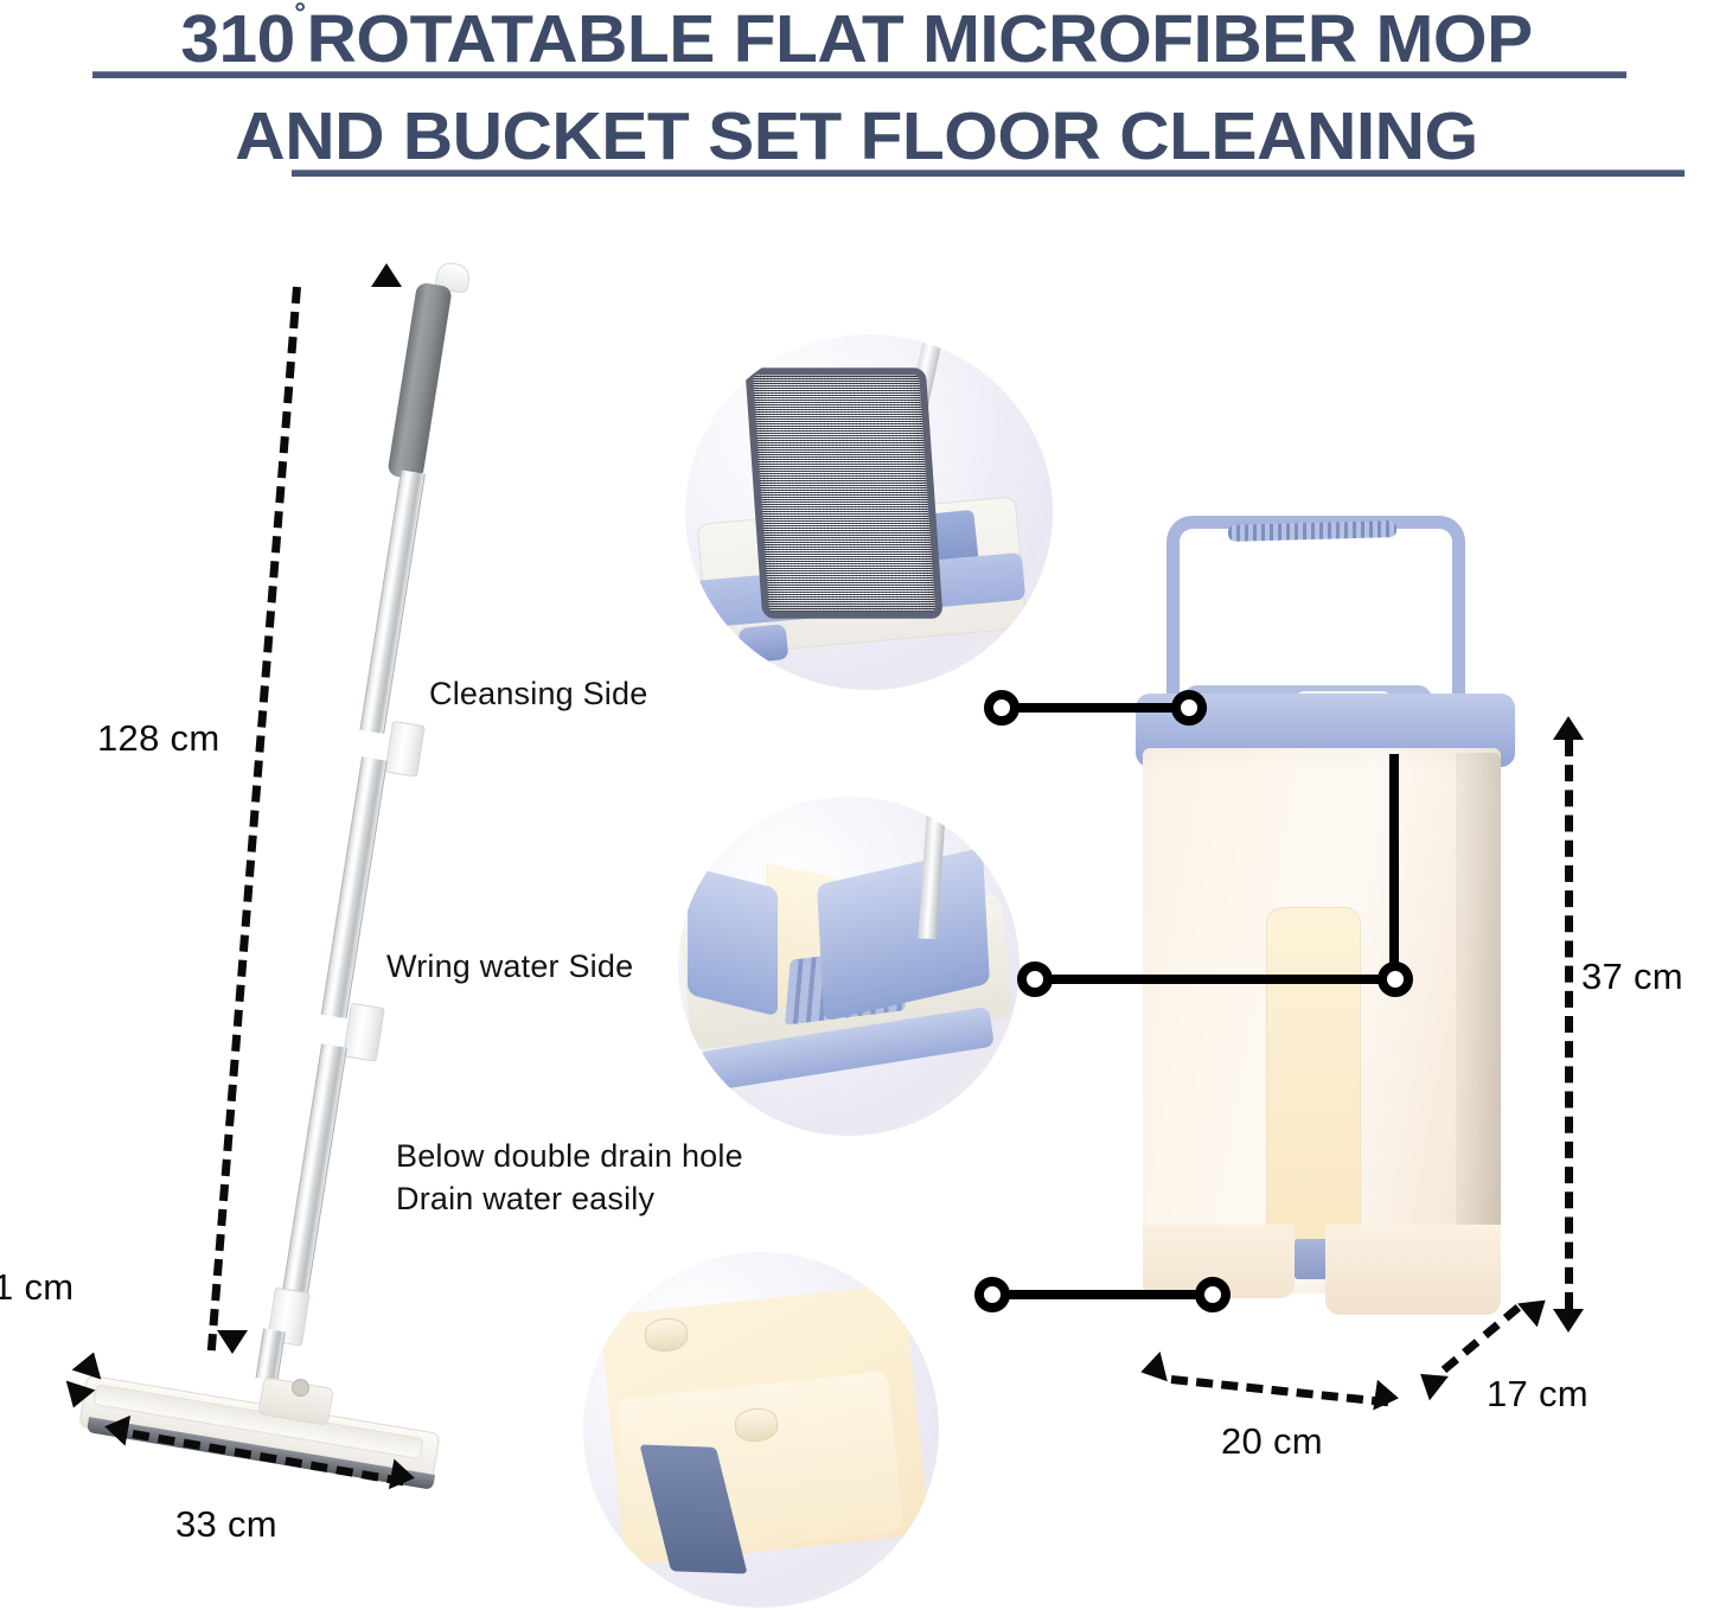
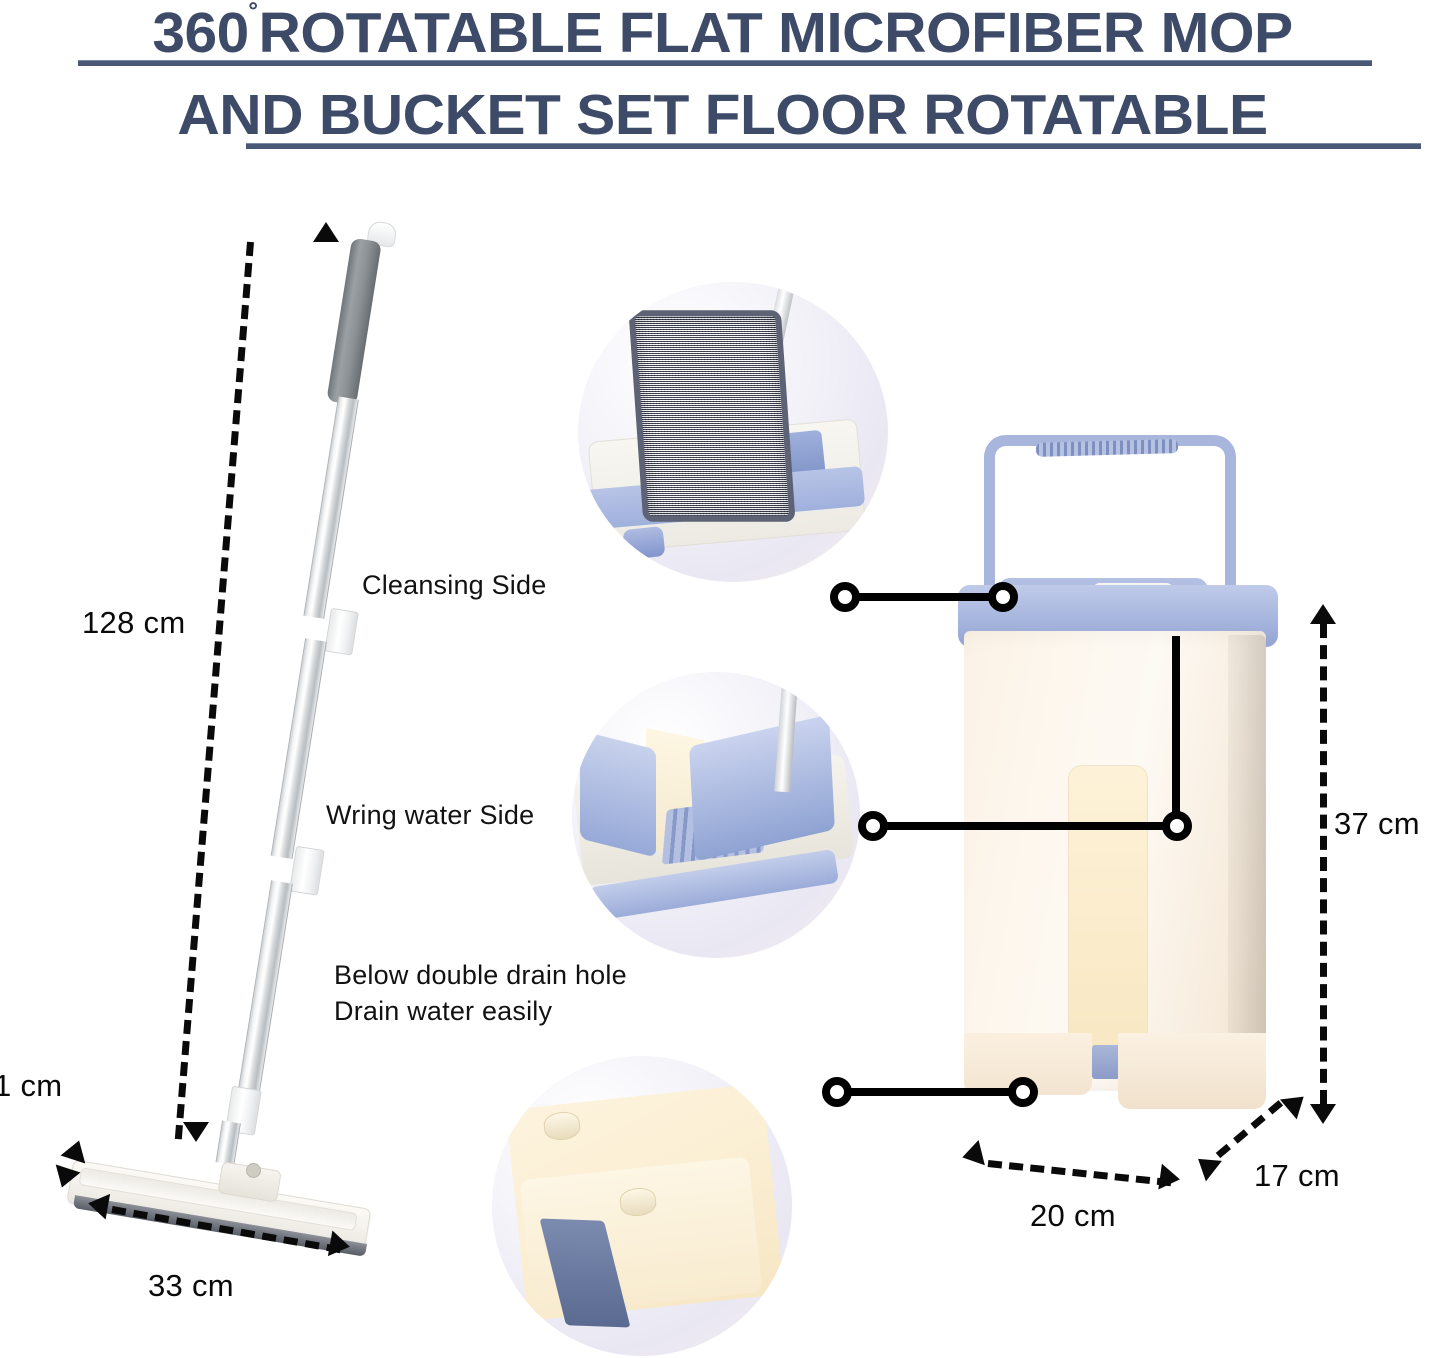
- 310˚ROTATABLE FLAT MICROFIBER MOP
+ 360˚ROTATABLE FLAT MICROFIBER MOP
- AND BUCKET SET FLOOR CLEANING
+ AND BUCKET SET FLOOR ROTATABLE
  128 cm
  1 cm
  33 cm
  Cleansing Side
  Wring water Side
  Below double drain hole
  Drain water easily
  37 cm
  20 cm
  17 cm
